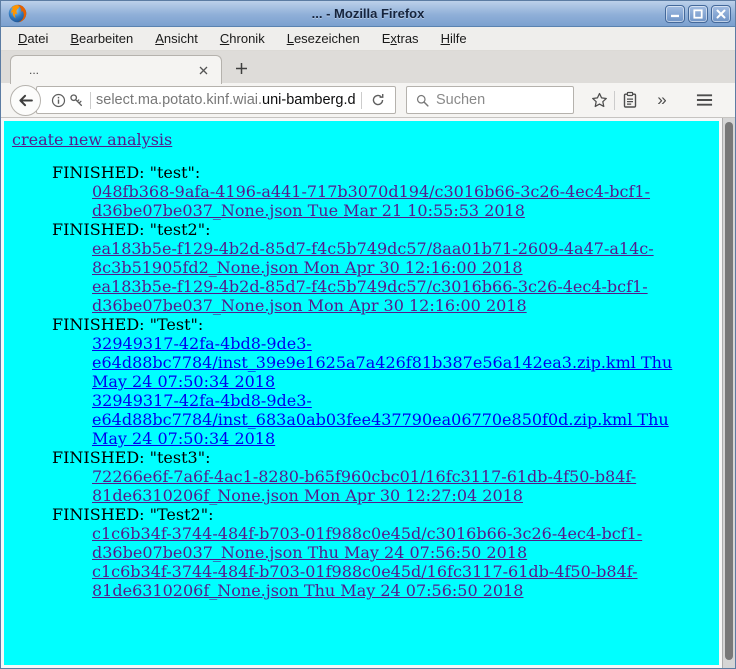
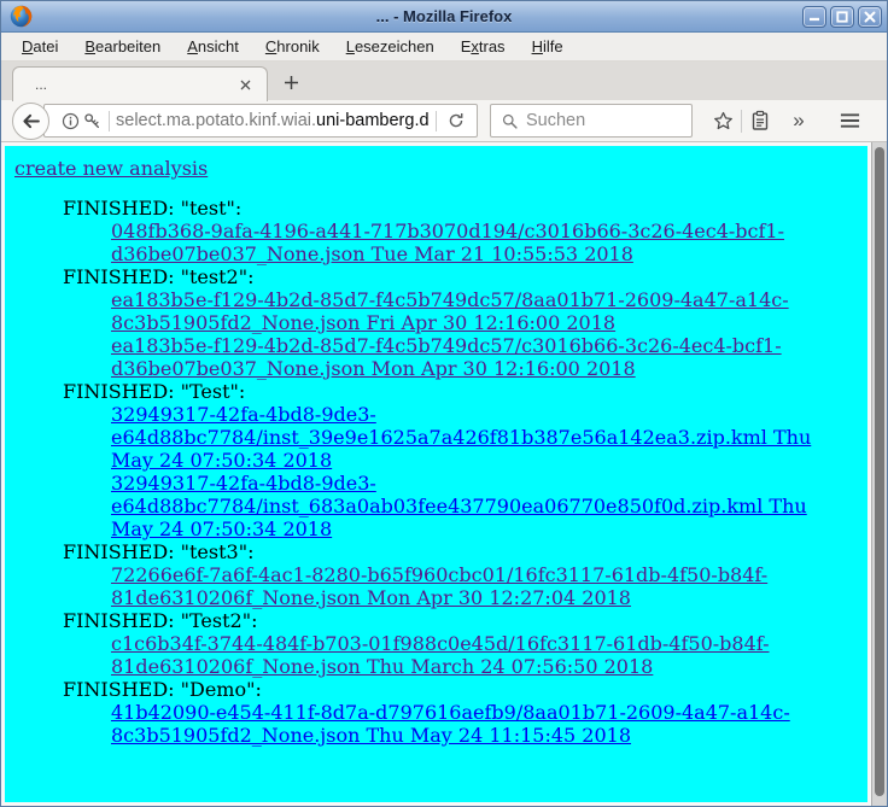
  ... - Mozilla Firefox
  Datei
  Bearbeiten
  Ansicht
  Chronik
  Lesezeichen
  Extras
  Hilfe
  ...
  select.ma.potato.kinf.wiai.uni-bamberg.d
  Suchen
  »
  create new analysis
  FINISHED: "test":
  048fb368-9afa-4196-a441-717b3070d194/c3016b66-3c26-4ec4-bcf1-d36be07be037_None.json Tue Mar 21 10:55:53 2018
  FINISHED: "test2":
- ea183b5e-f129-4b2d-85d7-f4c5b749dc57/8aa01b71-2609-4a47-a14c-8c3b51905fd2_None.json Mon Apr 30 12:16:00 2018
+ ea183b5e-f129-4b2d-85d7-f4c5b749dc57/8aa01b71-2609-4a47-a14c-8c3b51905fd2_None.json Fri Apr 30 12:16:00 2018
  ea183b5e-f129-4b2d-85d7-f4c5b749dc57/c3016b66-3c26-4ec4-bcf1-d36be07be037_None.json Mon Apr 30 12:16:00 2018
  FINISHED: "Test":
  32949317-42fa-4bd8-9de3-e64d88bc7784/inst_39e9e1625a7a426f81b387e56a142ea3.zip.kml Thu May 24 07:50:34 2018
  32949317-42fa-4bd8-9de3-e64d88bc7784/inst_683a0ab03fee437790ea06770e850f0d.zip.kml Thu May 24 07:50:34 2018
  FINISHED: "test3":
  72266e6f-7a6f-4ac1-8280-b65f960cbc01/16fc3117-61db-4f50-b84f-81de6310206f_None.json Mon Apr 30 12:27:04 2018
  FINISHED: "Test2":
- c1c6b34f-3744-484f-b703-01f988c0e45d/c3016b66-3c26-4ec4-bcf1-d36be07be037_None.json Thu May 24 07:56:50 2018
- c1c6b34f-3744-484f-b703-01f988c0e45d/16fc3117-61db-4f50-b84f-81de6310206f_None.json Thu May 24 07:56:50 2018
+ c1c6b34f-3744-484f-b703-01f988c0e45d/16fc3117-61db-4f50-b84f-81de6310206f_None.json Thu March 24 07:56:50 2018
+ FINISHED: "Demo":
+ 41b42090-e454-411f-8d7a-d797616aefb9/8aa01b71-2609-4a47-a14c-8c3b51905fd2_None.json Thu May 24 11:15:45 2018
